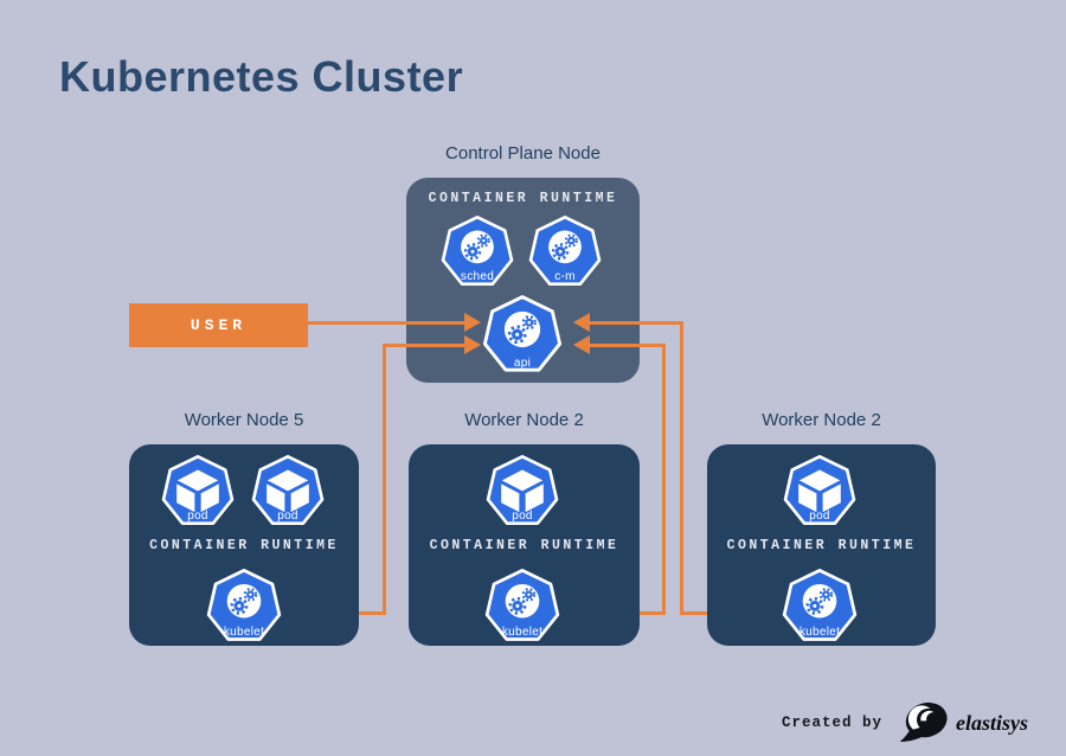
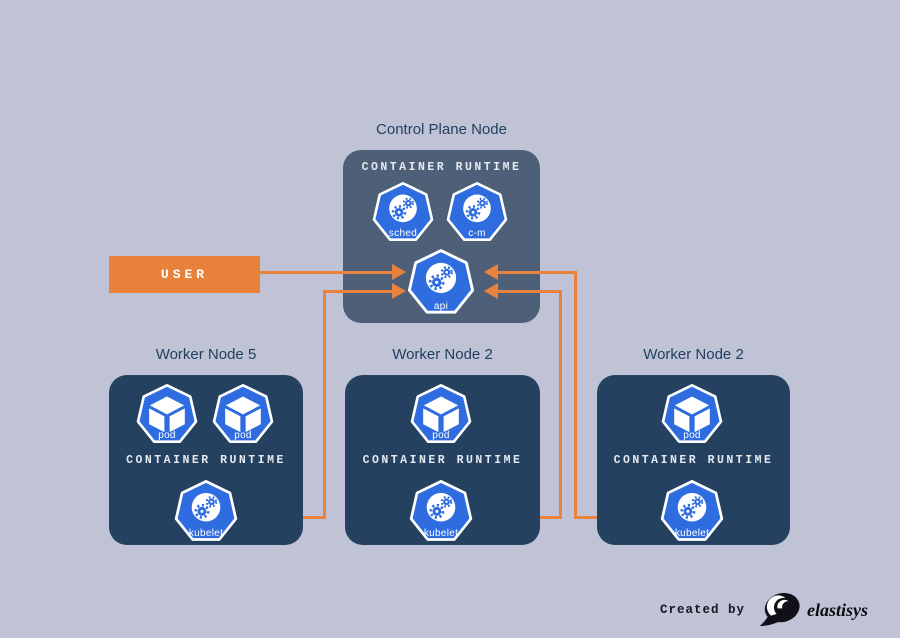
- Kubernetes Cluster
  Control Plane Node
  CONTAINER RUNTIME
  sched
  c-m
  api
  USER
  Worker Node 5
  Worker Node 2
  Worker Node 2
  pod
  pod
  CONTAINER RUNTIME
  kubelet
  pod
  CONTAINER RUNTIME
  kubelet
  pod
  CONTAINER RUNTIME
  kubelet
  Created by
  elastisys
